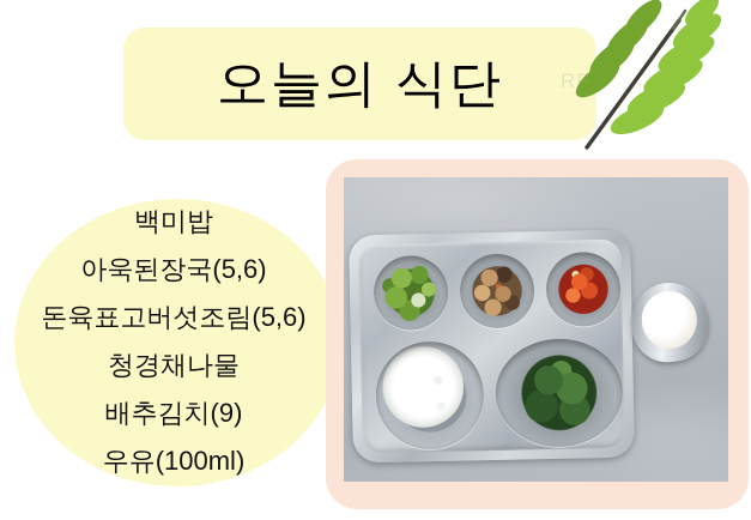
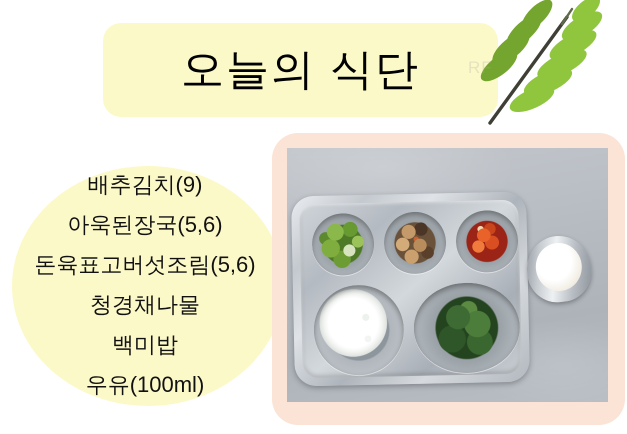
  오늘의 식단
  RF
- 백미밥
+ 배추김치(9)
  아욱된장국(5,6)
  돈육표고버섯조림(5,6)
  청경채나물
- 배추김치(9)
+ 백미밥
  우유(100ml)
